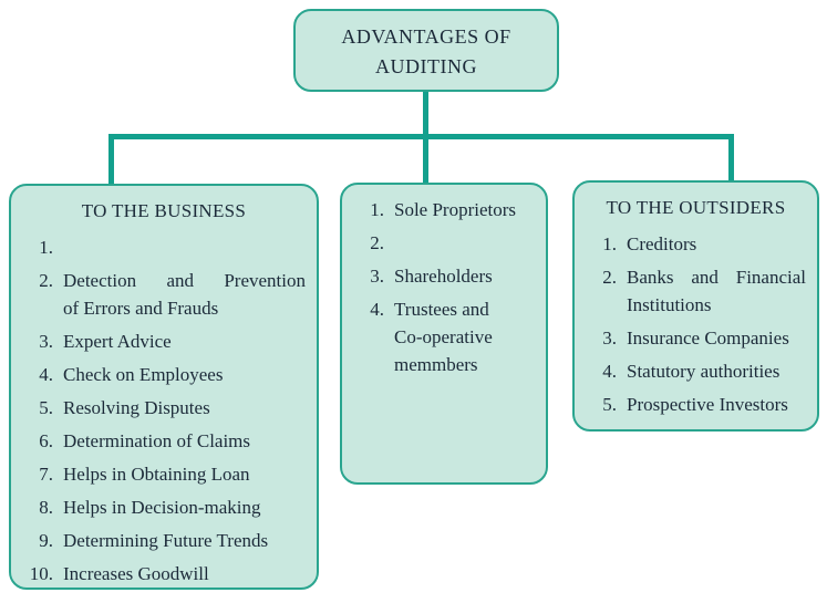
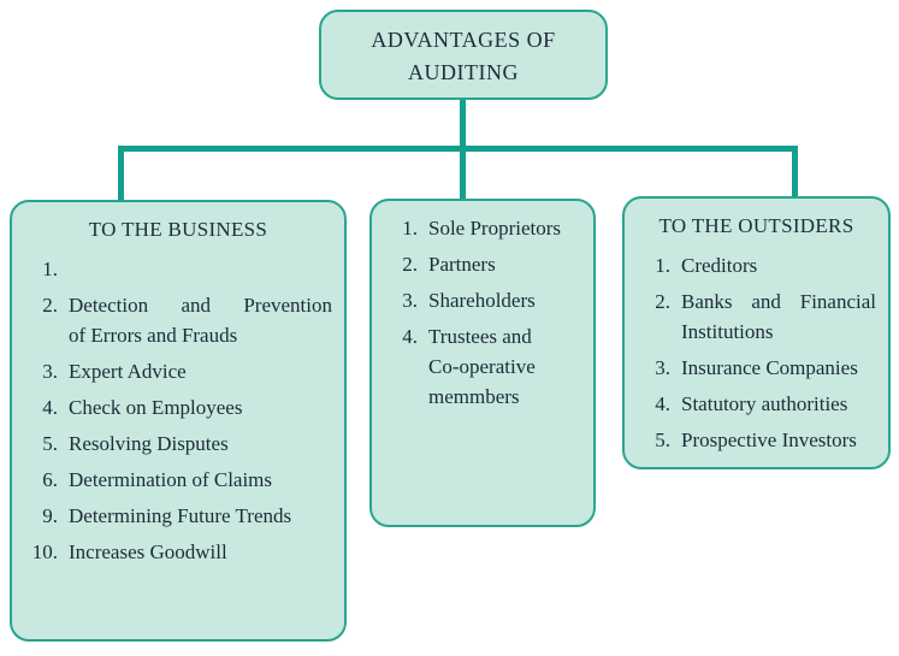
  ADVANTAGES OF
  AUDITING
  TO THE BUSINESS
  1.
  2.
  Detection and Prevention
  of Errors and Frauds
  3.
  Expert Advice
  4.
  Check on Employees
  5.
  Resolving Disputes
  6.
  Determination of Claims
- 7.
- Helps in Obtaining Loan
- 8.
- Helps in Decision-making
  9.
  Determining Future Trends
  10.
  Increases Goodwill
  1.
  Sole Proprietors
  2.
+ Partners
  3.
  Shareholders
  4.
  Trustees and
  Co-operative
  memmbers
  TO THE OUTSIDERS
  1.
  Creditors
  2.
  Banks and Financial
  Institutions
  3.
  Insurance Companies
  4.
  Statutory authorities
  5.
  Prospective Investors
